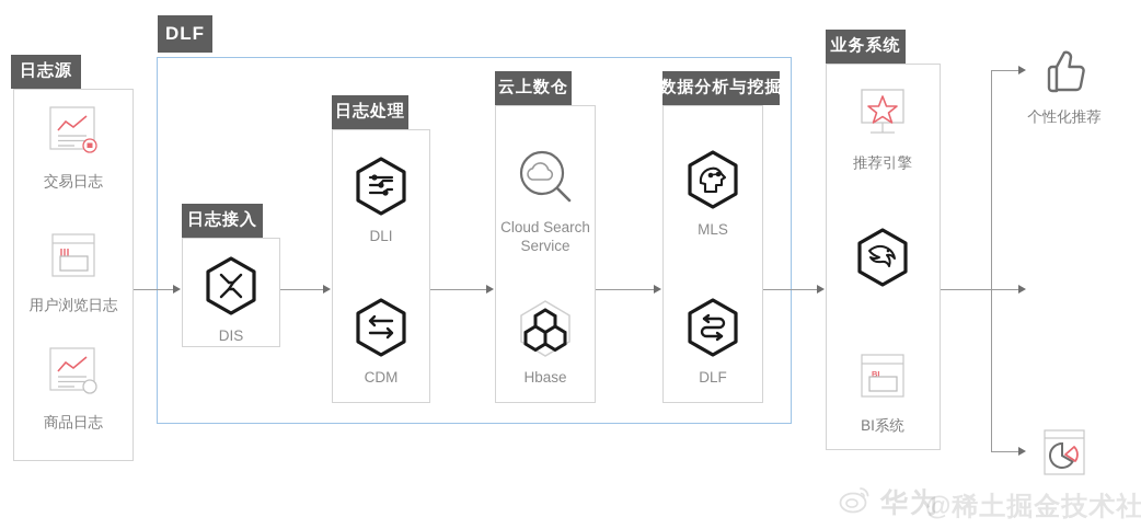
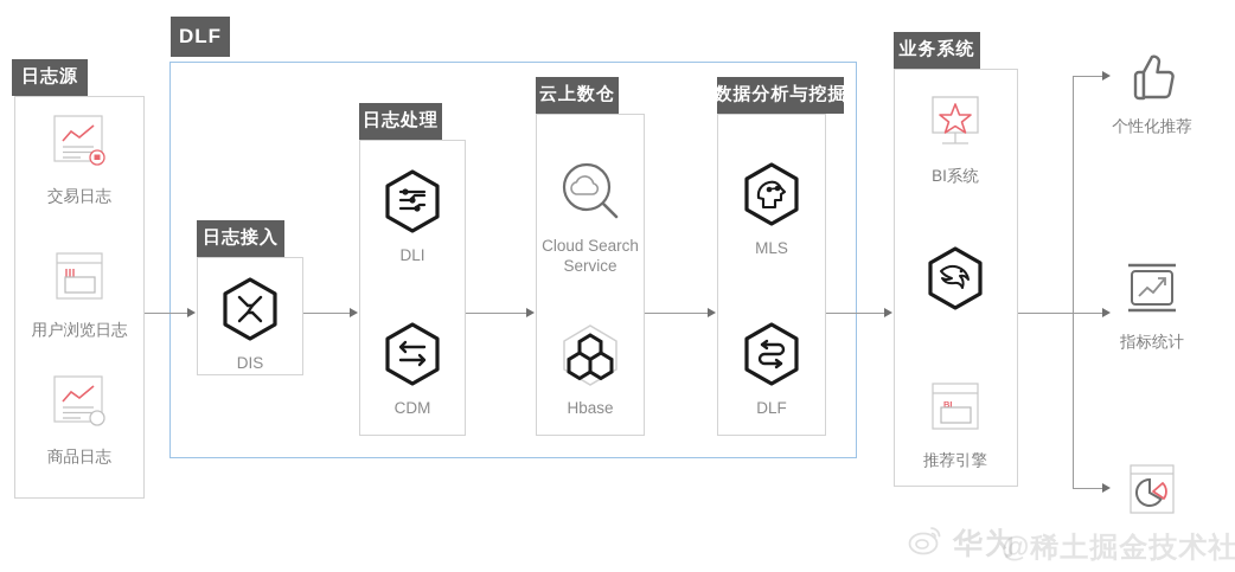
  日志源
  交易日志
  用户浏览日志
  商品日志
  DLF
  日志接入
  DIS
  日志处理
  DLI
  CDM
  云上数仓
  Cloud Search
  Service
  Hbase
  数据分析与挖掘
  MLS
  DLF
  业务系统
- 推荐引擎
+ BI系统
  BI
- BI系统
+ 推荐引擎
  个性化推荐
+ 指标统计
  华为
  @稀土掘金技术社
